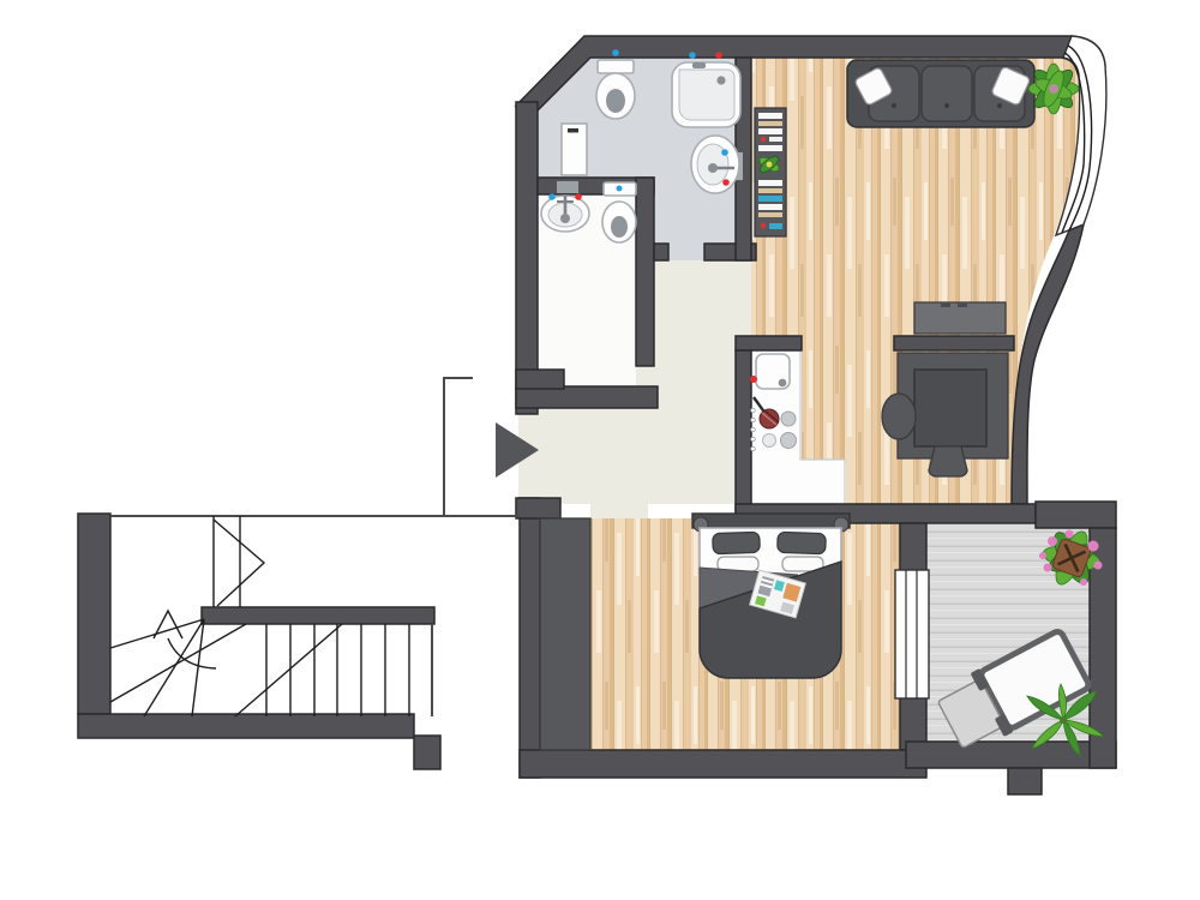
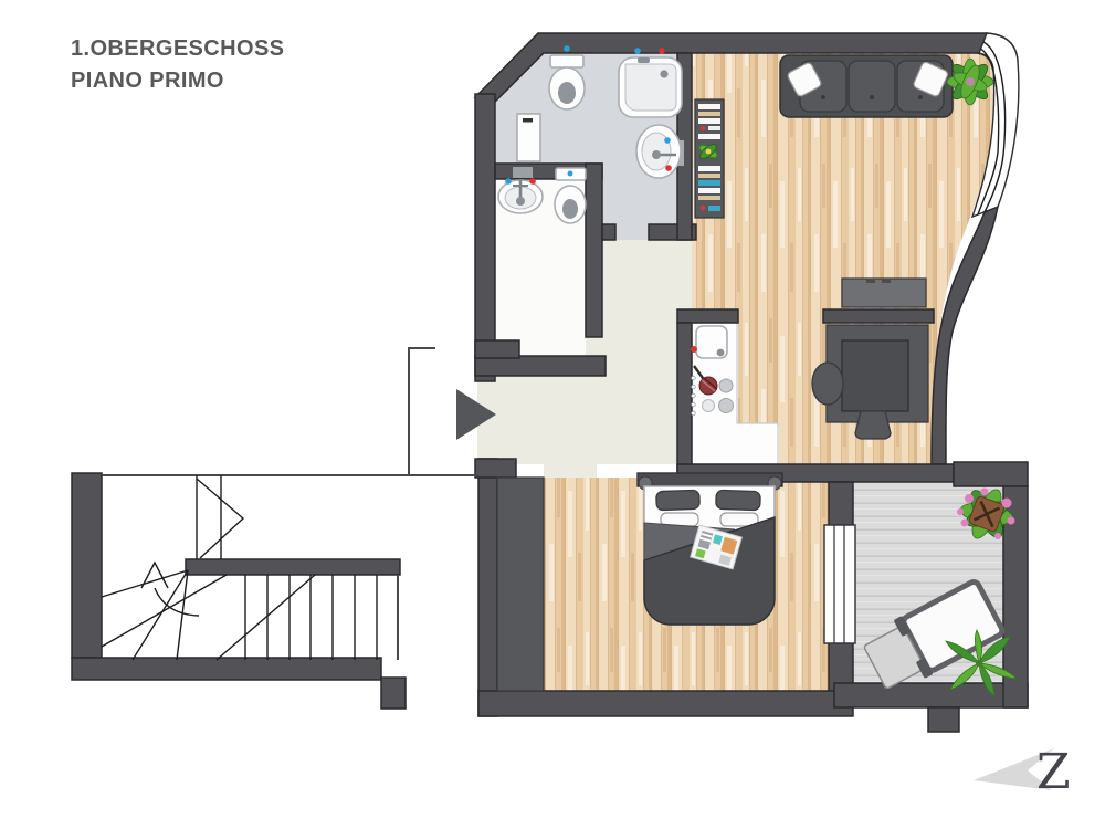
+ 1.OBERGESCHOSS
+ PIANO PRIMO
+ Z
